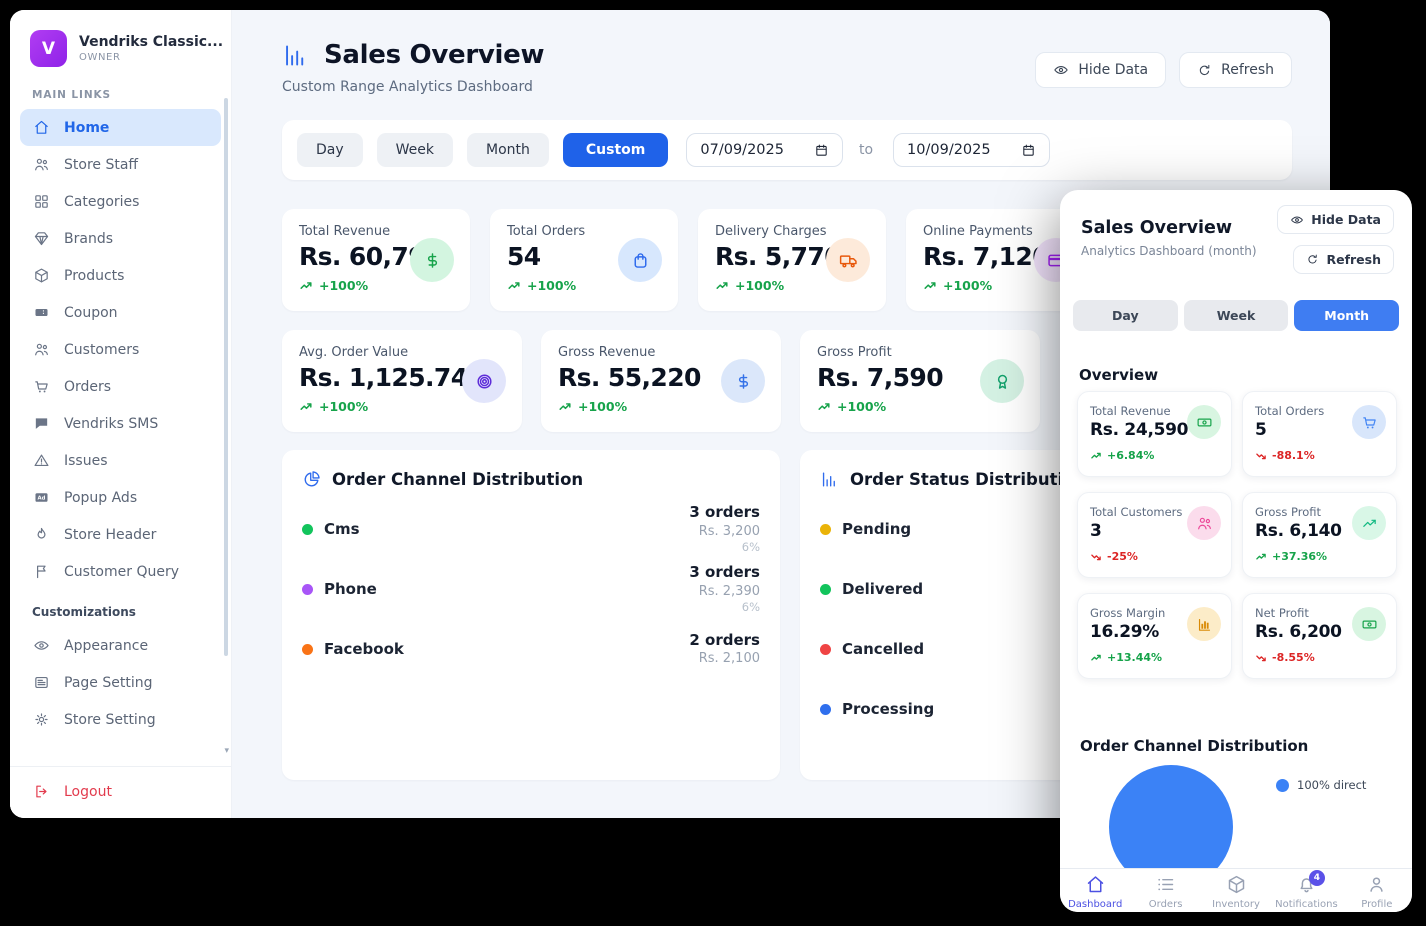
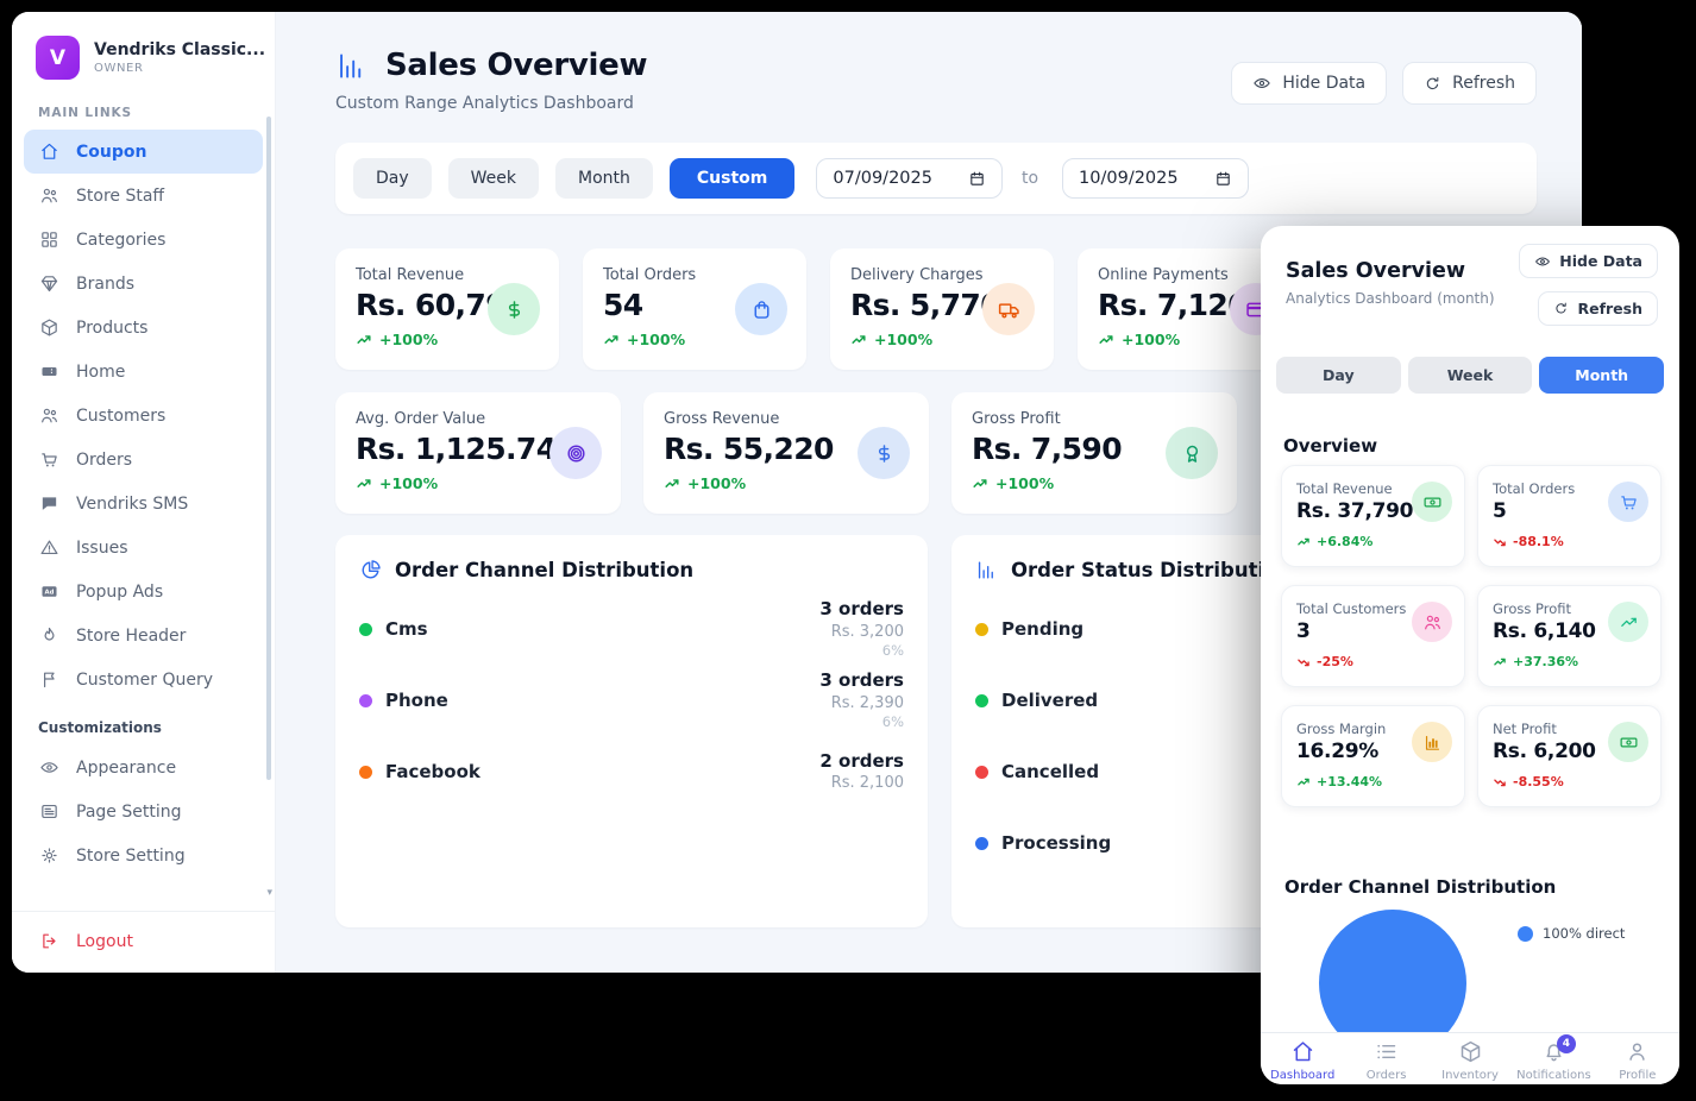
  V
  Vendriks Classic...
  OWNER
  MAIN LINKS
- Home
+ Coupon
  Store Staff
  Categories
  Brands
  Products
- Coupon
+ Home
  Customers
  Orders
  Vendriks SMS
  Issues
  Popup Ads
  Store Header
  Customer Query
  Customizations
  Appearance
  Page Setting
  Store Setting
  Logout
  ▾
  Sales Overview
  Custom Range Analytics Dashboard
  Hide Data
  Refresh
  Day
  Week
  Month
  Custom
  07/09/2025
  to
  10/09/2025
  Total Revenue
  Rs. 60,7
  +100%
  Total Orders
  54
  +100%
  Delivery Charges
  Rs. 5,77
  +100%
  Online Payments
  Rs. 7,12
  +100%
  Avg. Order Value
  Rs. 1,125.74
  +100%
  Gross Revenue
  Rs. 55,220
  +100%
  Gross Profit
  Rs. 7,590
  +100%
  Order Channel Distribution
  Cms
  3 orders
  Rs. 3,200
  6%
  Phone
  3 orders
  Rs. 2,390
  6%
  Facebook
  2 orders
  Rs. 2,100
  Order Status Distribut
  Pending
  Delivered
  Cancelled
  Processing
  Sales Overview
  Analytics Dashboard (month)
  Hide Data
  Refresh
  Day
  Week
  Month
  Overview
  Total Revenue
- Rs. 24,590
+ Rs. 37,790
  +6.84%
  Total Orders
  5
  -88.1%
  Total Customers
  3
  -25%
  Gross Profit
  Rs. 6,140
  +37.36%
  Gross Margin
  16.29%
  +13.44%
  Net Profit
  Rs. 6,200
  -8.55%
  Order Channel Distribution
  100% direct
  Dashboard
  Orders
  Inventory
  4
  Notifications
  Profile
